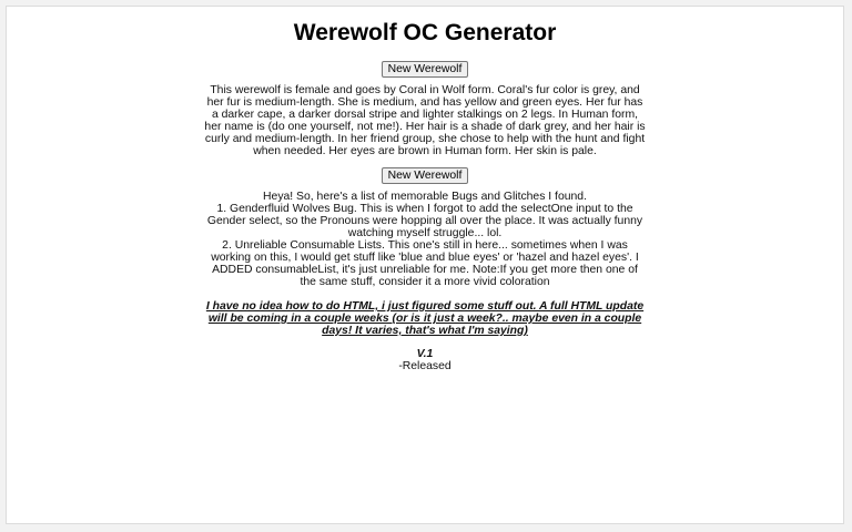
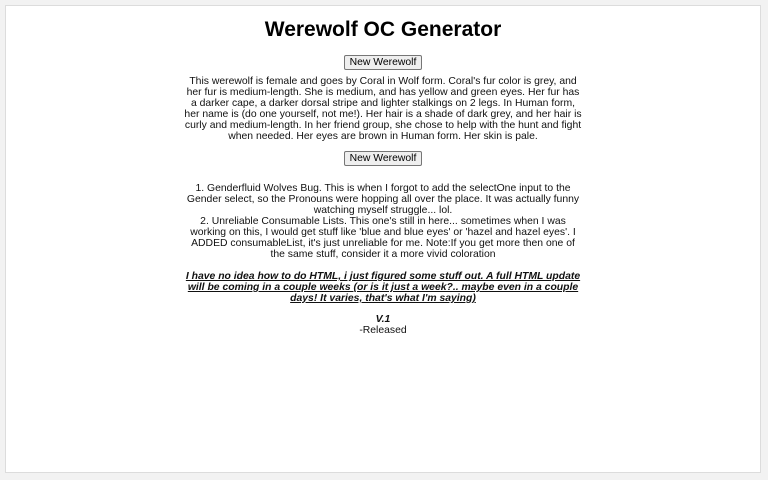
  Werewolf OC Generator
  New Werewolf
  This werewolf is female and goes by Coral in Wolf form. Coral's fur color is grey, and her fur is medium-length. She is medium, and has yellow and green eyes. Her fur has a darker cape, a darker dorsal stripe and lighter stalkings on 2 legs. In Human form, her name is (do one yourself, not me!). Her hair is a shade of dark grey, and her hair is curly and medium-length. In her friend group, she chose to help with the hunt and fight when needed. Her eyes are brown in Human form. Her skin is pale.
  New Werewolf
- Heya! So, here's a list of memorable Bugs and Glitches I found.
  1. Genderfluid Wolves Bug. This is when I forgot to add the selectOne input to the Gender select, so the Pronouns were hopping all over the place. It was actually funny watching myself struggle... lol.
  2. Unreliable Consumable Lists. This one's still in here... sometimes when I was working on this, I would get stuff like 'blue and blue eyes' or 'hazel and hazel eyes'. I ADDED consumableList, it's just unreliable for me. Note:If you get more then one of the same stuff, consider it a more vivid coloration
  I have no idea how to do HTML, i just figured some stuff out. A full HTML update will be coming in a couple weeks (or is it just a week?.. maybe even in a couple days! It varies, that's what I'm saying)
  V.1
  -Released
